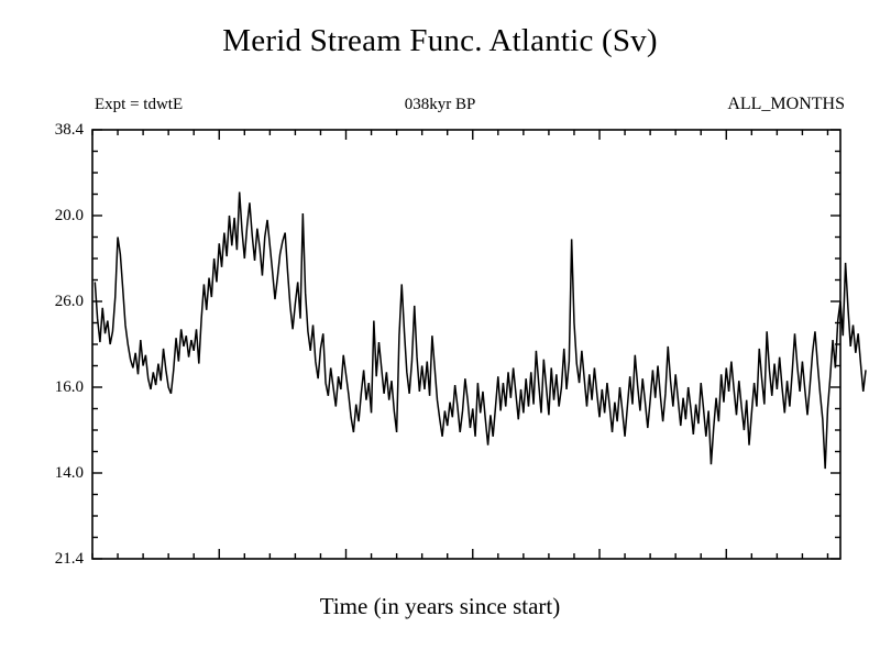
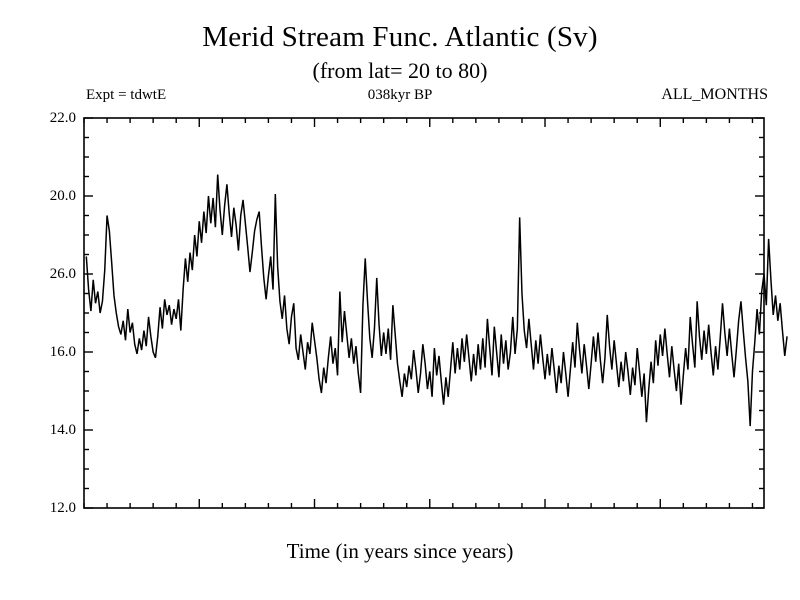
  Merid Stream Func. Atlantic (Sv)
+ (from lat= 20 to 80)
  Expt = tdwtE
  038kyr BP
  ALL_MONTHS
- 21.4
+ 12.0
  14.0
  16.0
  26.0
  20.0
- 38.4
+ 22.0
- Time (in years since start)
+ Time (in years since years)
